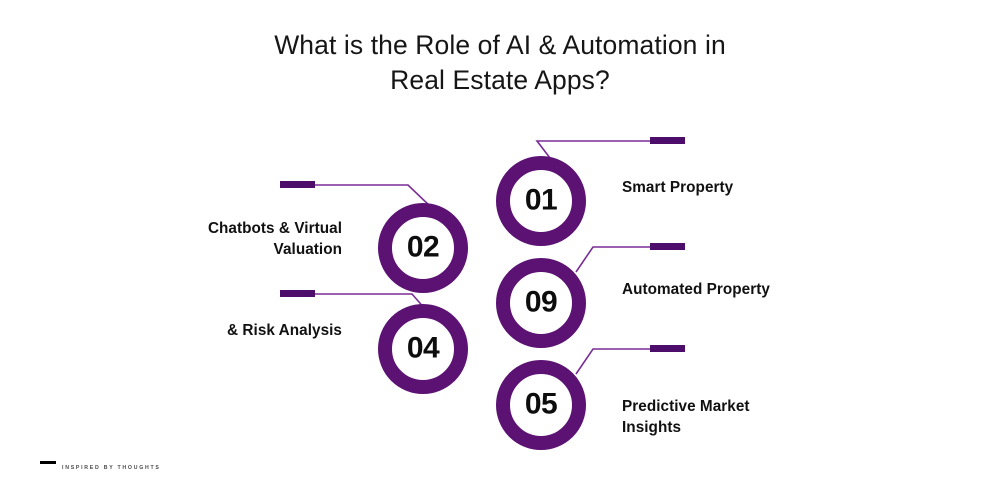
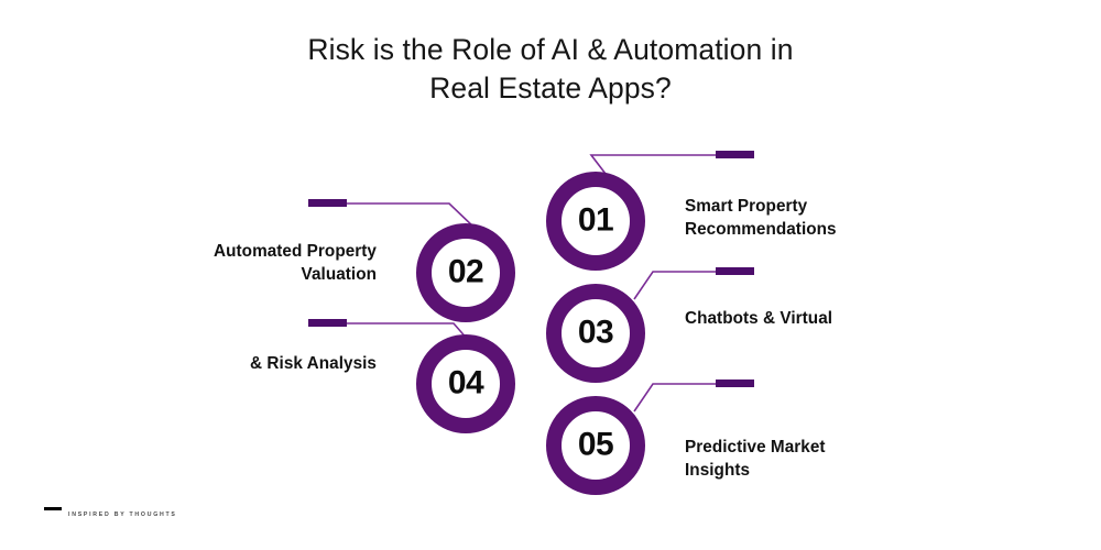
- What is the Role of AI & Automation in
+ Risk is the Role of AI & Automation in
  Real Estate Apps?
  01
  02
- 09
+ 03
  04
  05
  Smart Property
+ Recommendations
- Chatbots & Virtual
+ Automated Property
  Valuation
- Automated Property
+ Chatbots & Virtual
  & Risk Analysis
  Predictive Market
  Insights
